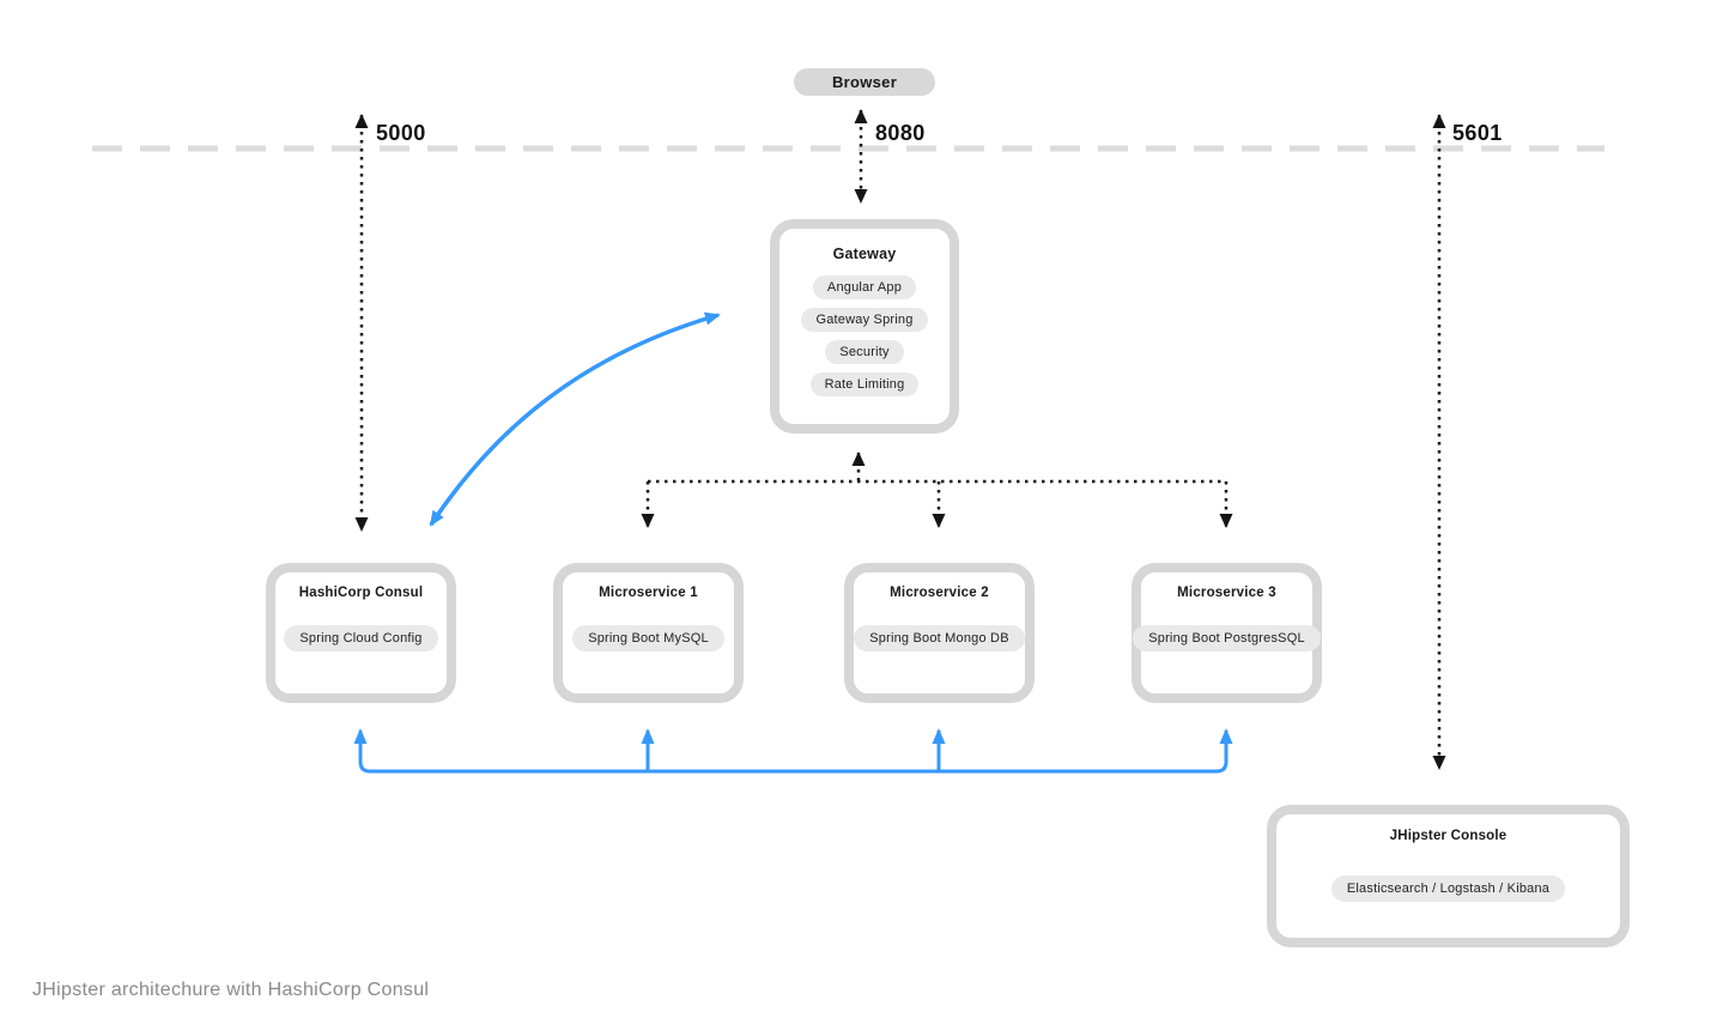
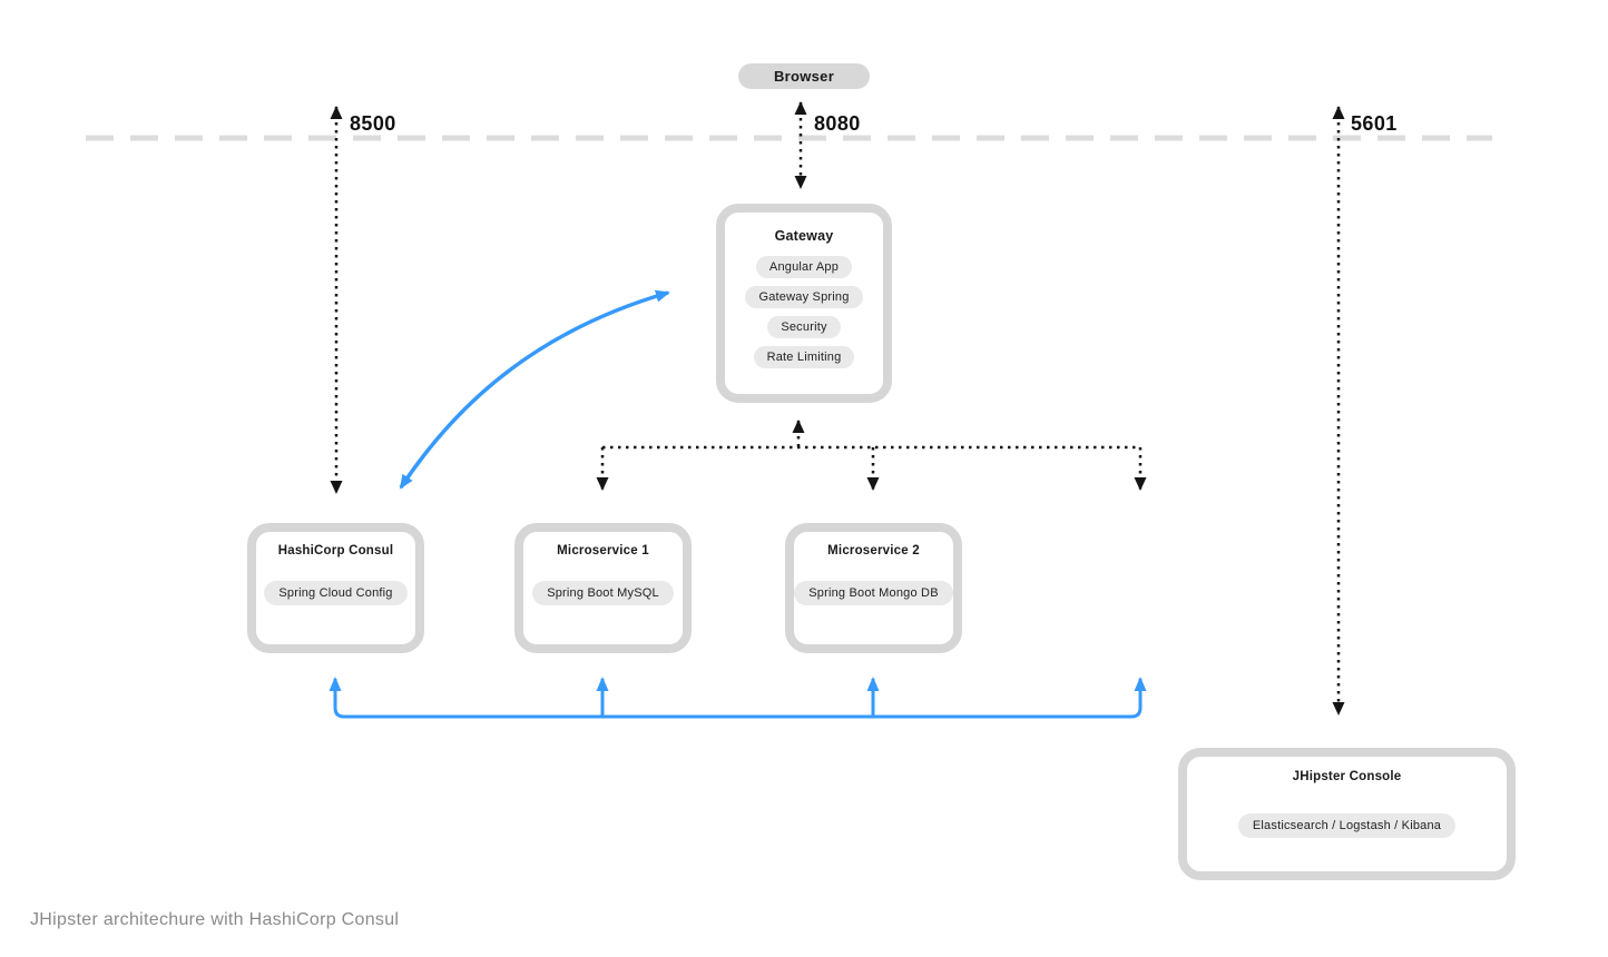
  Browser
- 5000
+ 8500
  8080
  5601
  Gateway
  Angular App
  Gateway Spring
  Security
  Rate Limiting
  HashiCorp Consul
  Spring Cloud Config
  Microservice 1
  Spring Boot MySQL
  Microservice 2
  Spring Boot Mongo DB
- Microservice 3
- Spring Boot PostgresSQL
  JHipster Console
  Elasticsearch / Logstash / Kibana
  JHipster architechure with HashiCorp Consul
